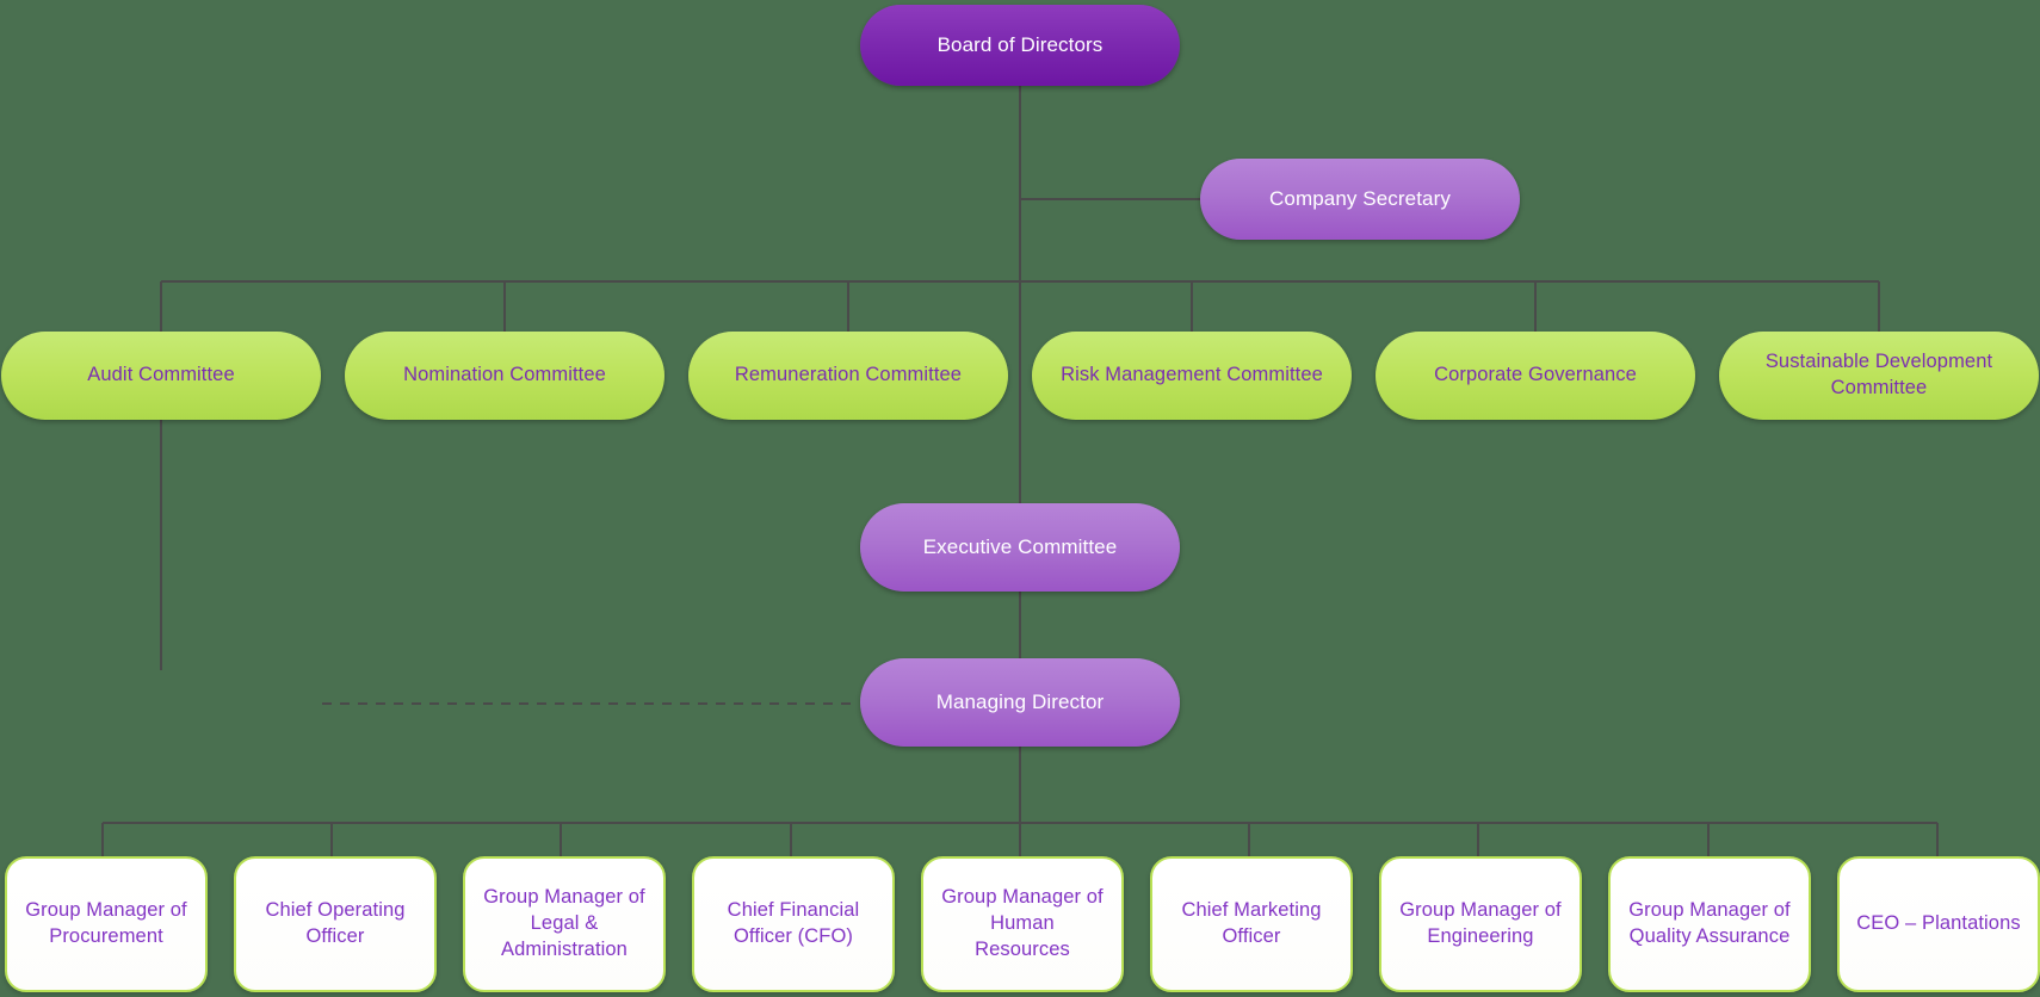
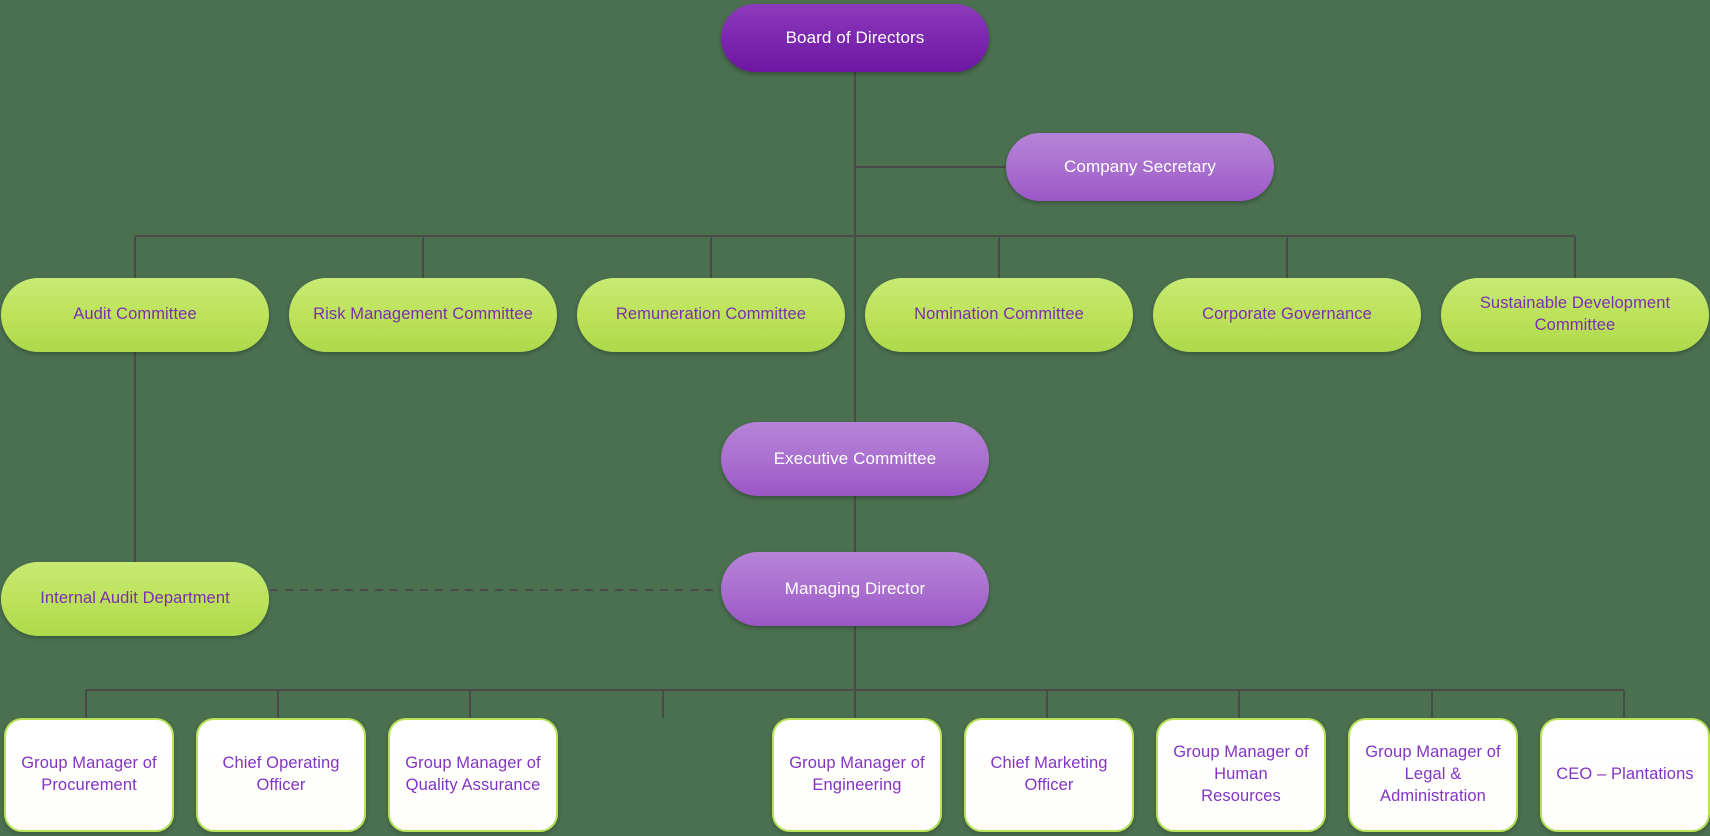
  Board of Directors
  Company Secretary
  Audit Committee
- Nomination Committee
+ Risk Management Committee
  Remuneration Committee
- Risk Management Committee
+ Nomination Committee
  Corporate Governance
  Sustainable Development Committee
  Executive Committee
+ Internal Audit Department
  Managing Director
  Group Manager of Procurement
  Chief Operating Officer
- Group Manager of Legal & Administration
+ Group Manager of Quality Assurance
- Chief Financial Officer (CFO)
- Group Manager of Human Resources
+ Group Manager of Engineering
  Chief Marketing Officer
- Group Manager of Engineering
+ Group Manager of Human Resources
- Group Manager of Quality Assurance
+ Group Manager of Legal & Administration
  CEO – Plantations
